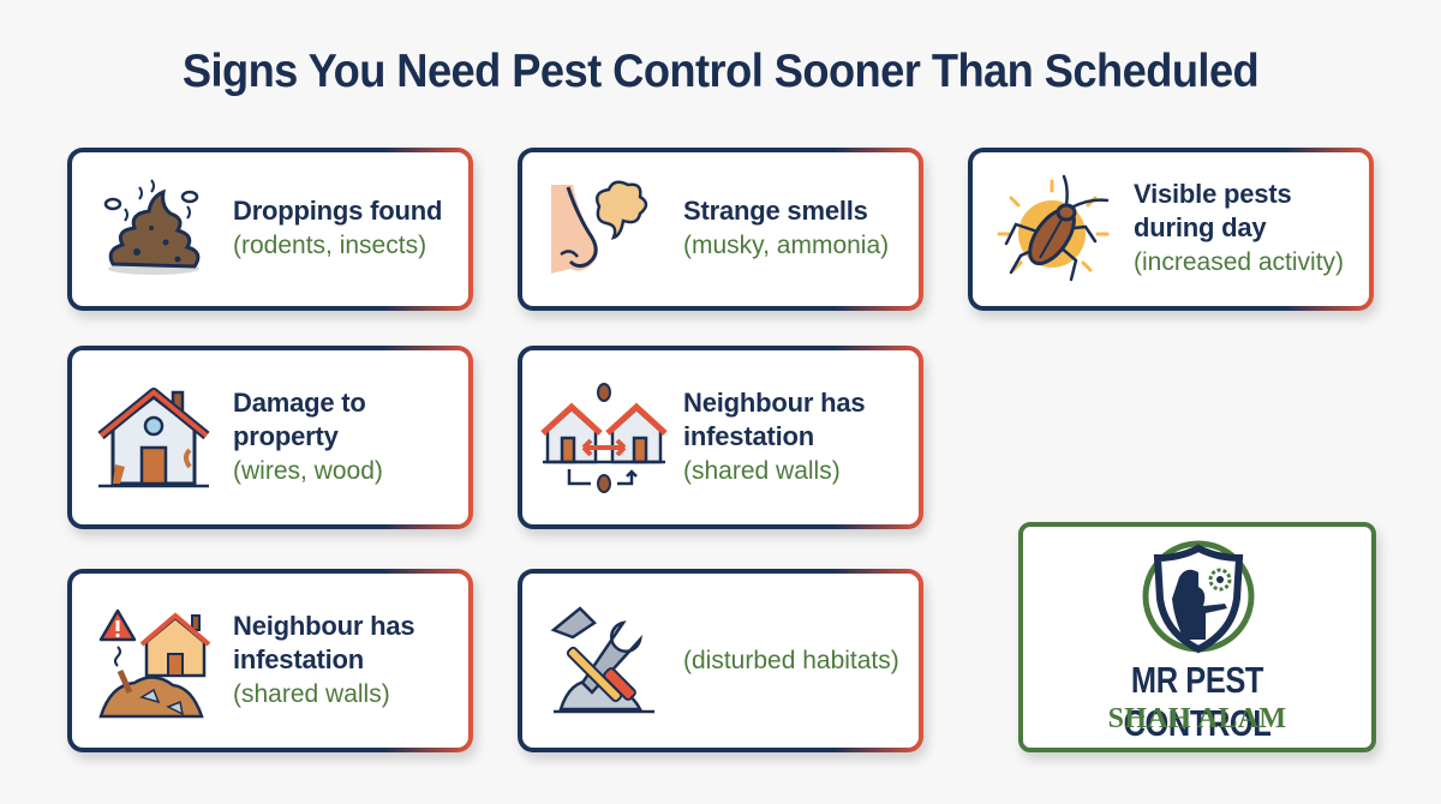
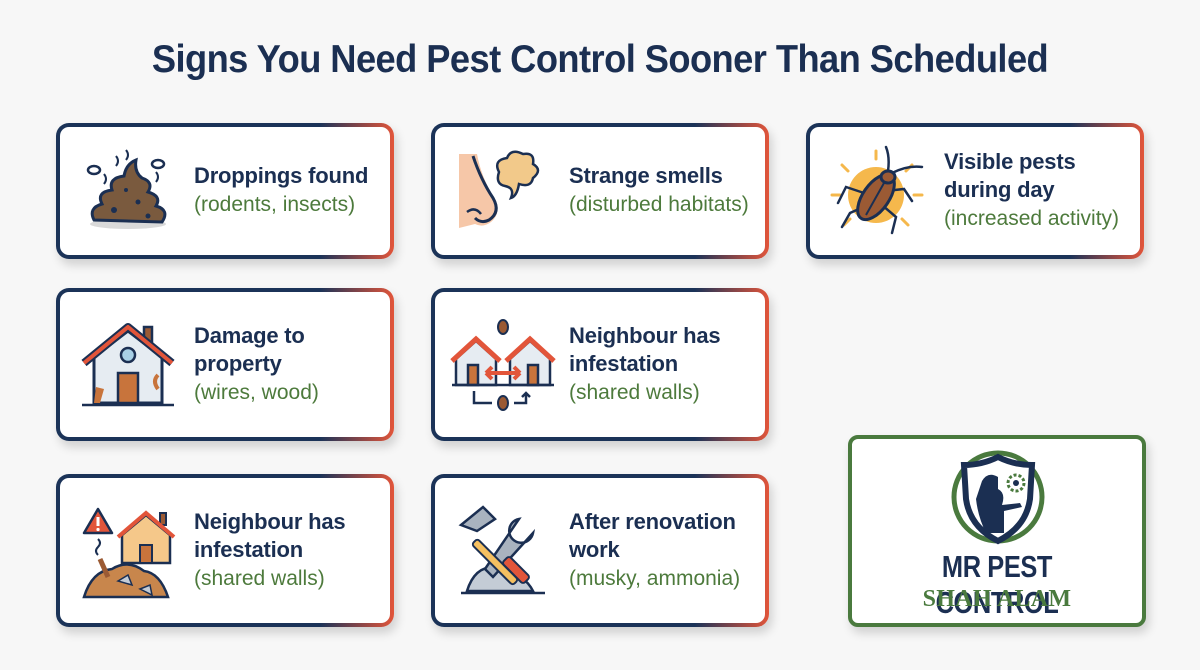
  Signs You Need Pest Control Sooner Than Scheduled
  Droppings found
  (rodents, insects)
  Strange smells
- (musky, ammonia)
+ (disturbed habitats)
  Visible pests during day
  (increased activity)
  Damage to property
  (wires, wood)
  Neighbour has infestation
  (shared walls)
  Neighbour has infestation
  (shared walls)
+ After renovation work
- (disturbed habitats)
+ (musky, ammonia)
  MR PEST CONTROL
  SHAH ALAM
